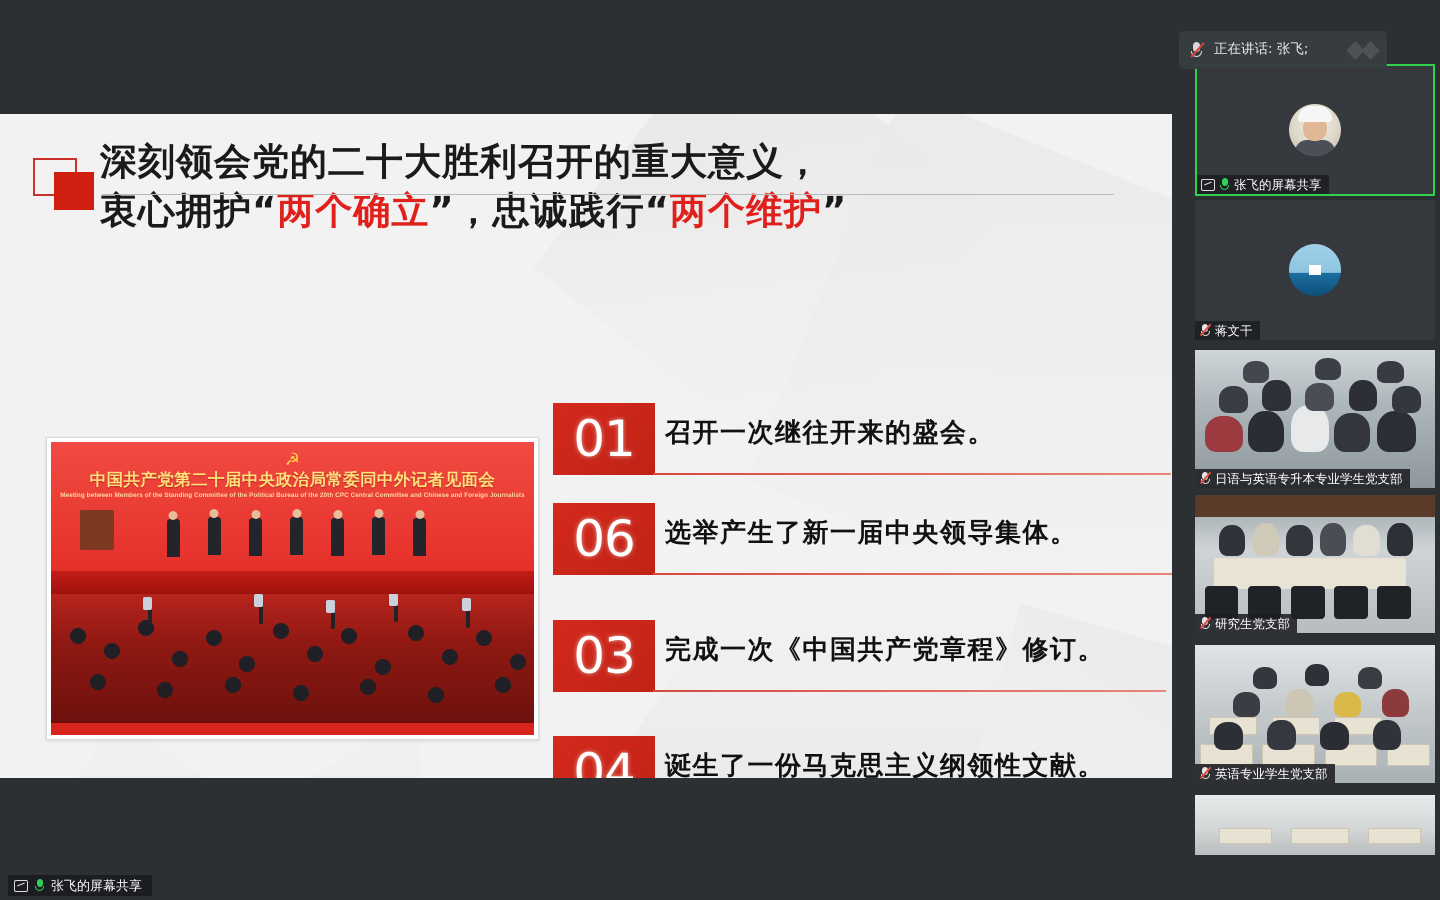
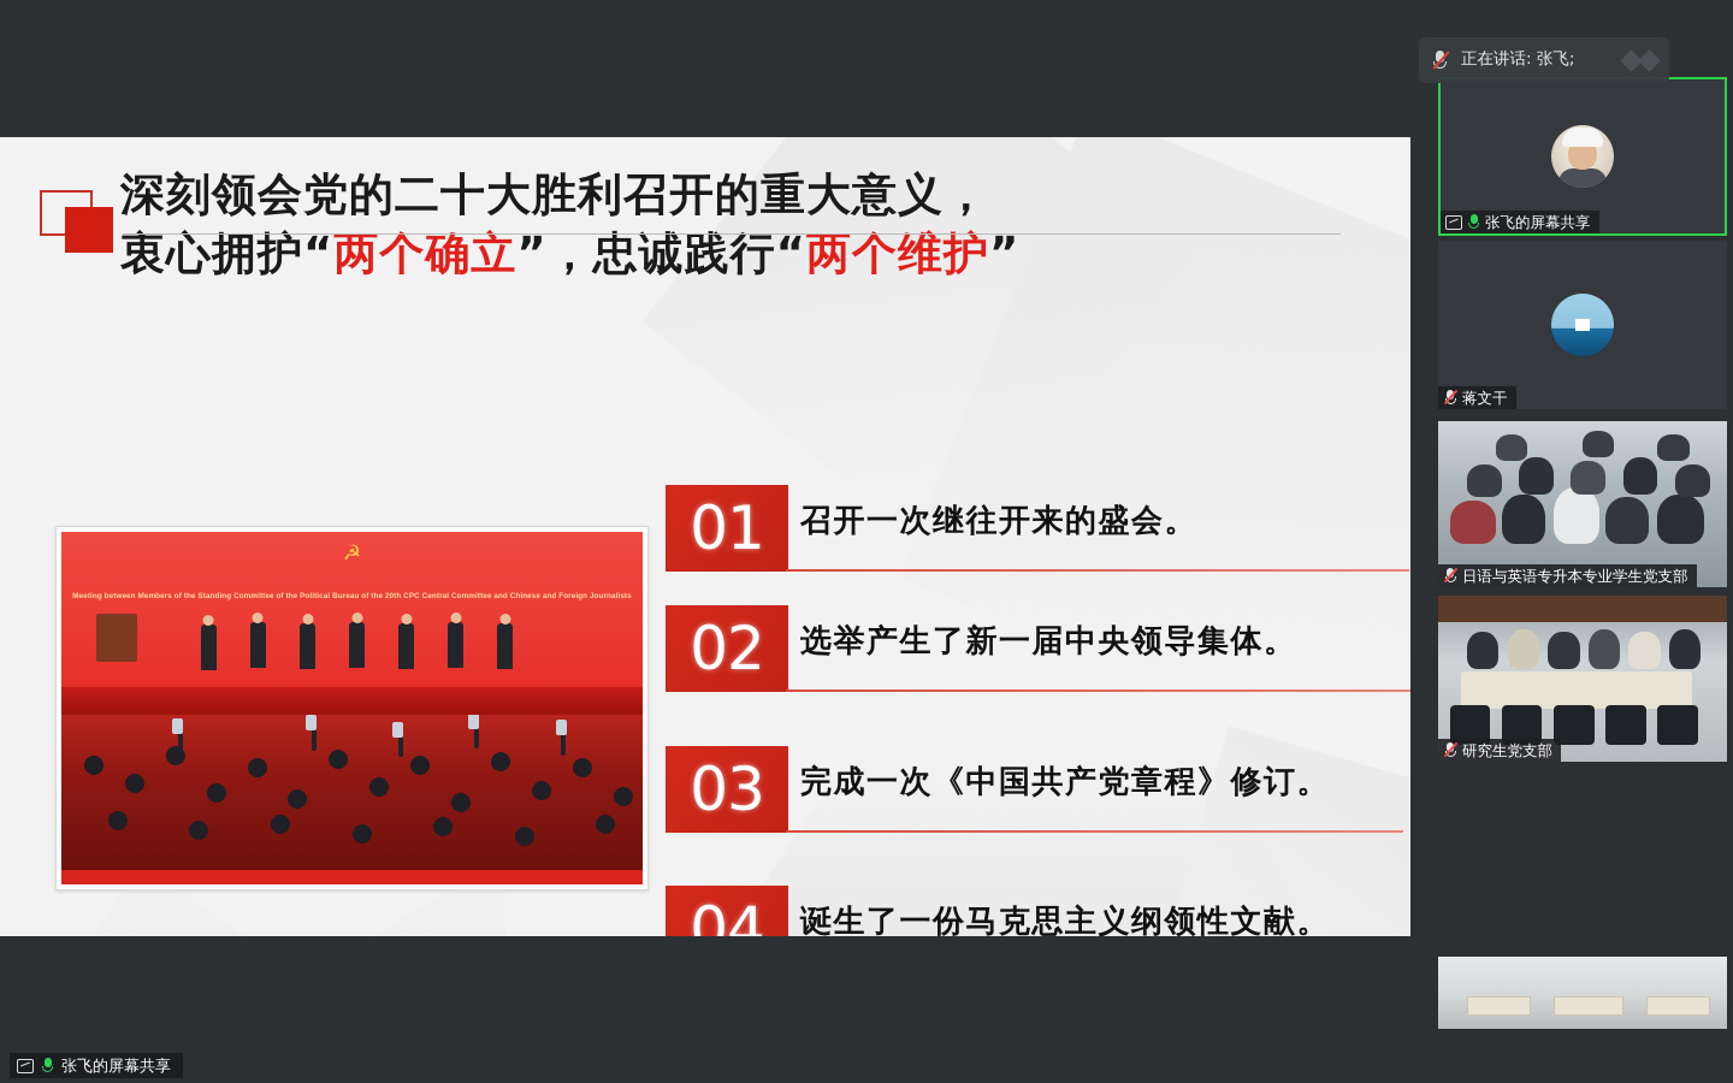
  深刻领会党的二十大胜利召开的重大意义，
  衷心拥护“两个确立”，忠诚践行“两个维护”
  ☭
- 中国共产党第二十届中央政治局常委同中外记者见面会
  01
  召开一次继往开来的盛会。
- 06
+ 02
  选举产生了新一届中央领导集体。
  03
  完成一次《中国共产党章程》修订。
  04
  诞生了一份马克思主义纲领性文献。
  张飞的屏幕共享
  张飞的屏幕共享
  蒋文干
  日语与英语专升本专业学生党支部
  研究生党支部
- 英语专业学生党支部
  正在讲话: 张飞;
